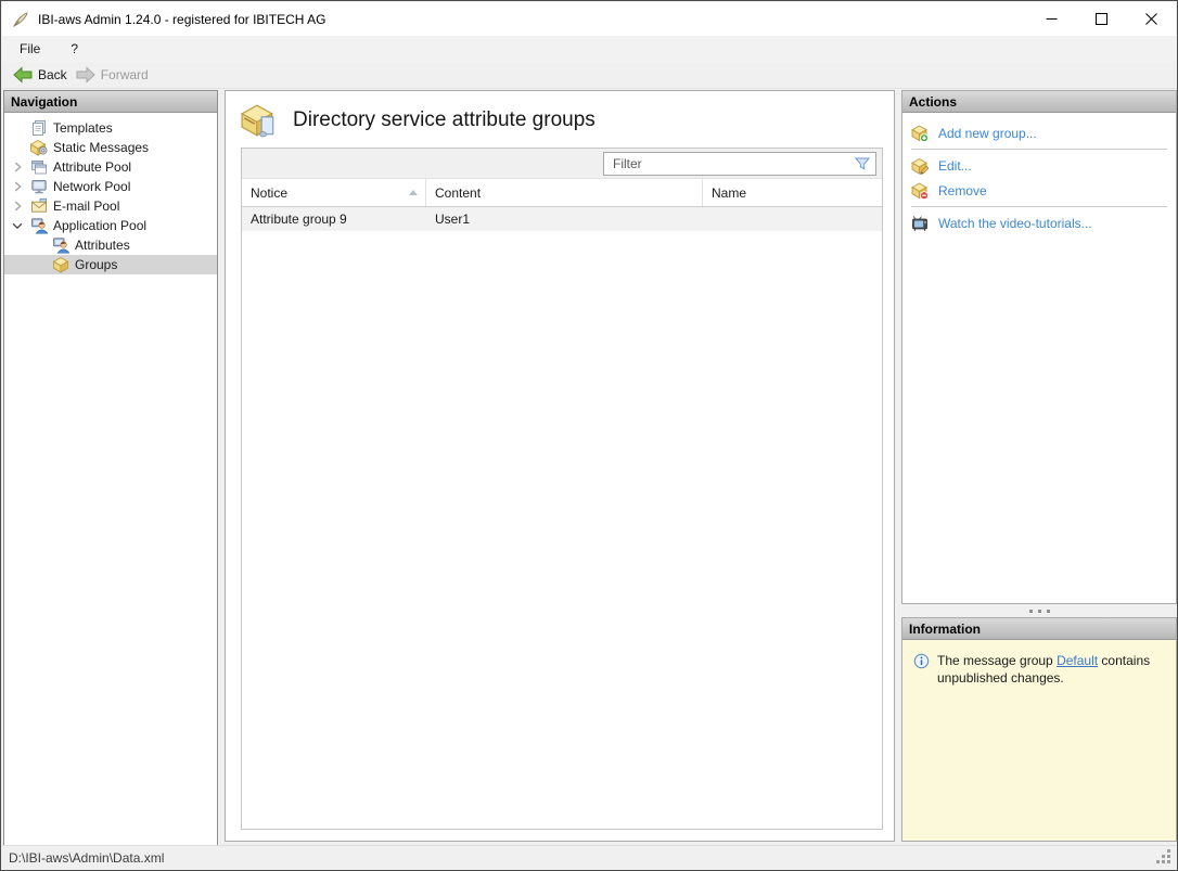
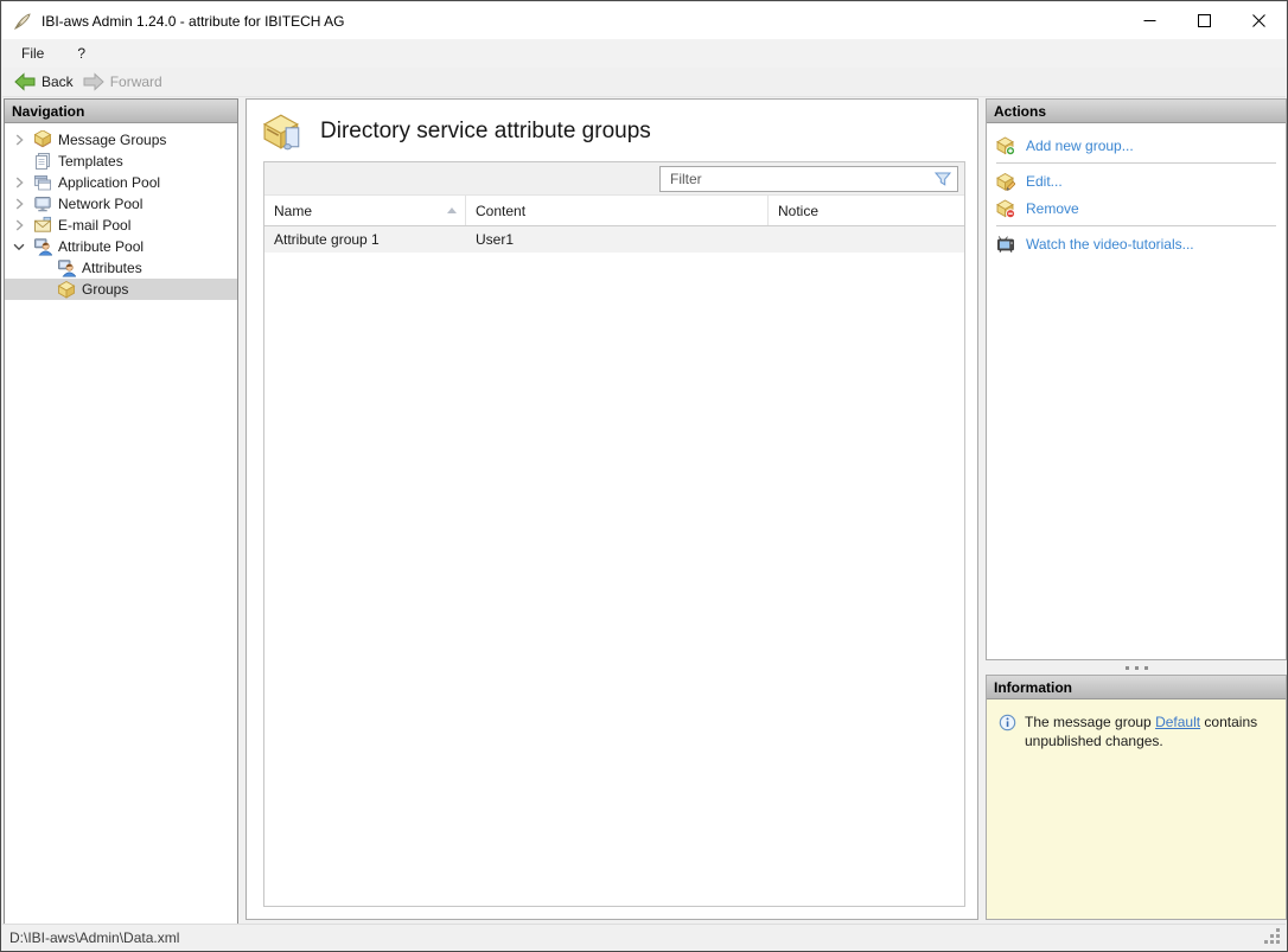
- IBI-aws Admin 1.24.0 - registered for IBITECH AG
+ IBI-aws Admin 1.24.0 - attribute for IBITECH AG
  File
  ?
  Back
  Forward
  Navigation
+ Message Groups
  Templates
- Static Messages
- Attribute Pool
+ Application Pool
  Network Pool
  E-mail Pool
- Application Pool
+ Attribute Pool
  Attributes
  Groups
  Directory service attribute groups
  Filter
- Notice
+ Name
  Content
- Name
+ Notice
- Attribute group 9
+ Attribute group 1
  User1
  Actions
  Add new group...
  Edit...
  Remove
  Watch the video-tutorials...
  Information
  The message group Default contains unpublished changes.
  D:\IBI-aws\Admin\Data.xml
